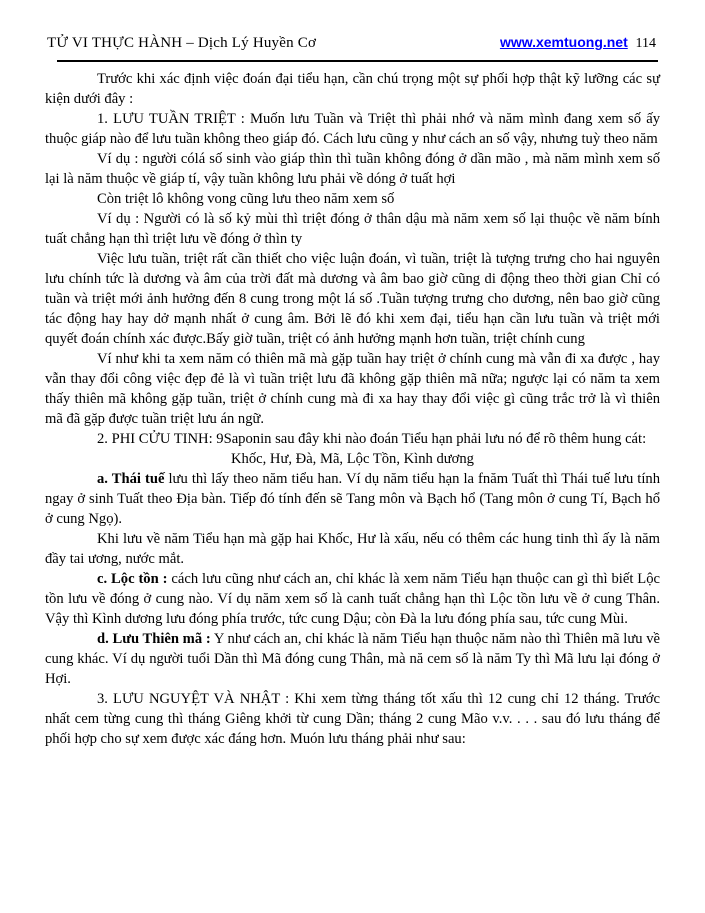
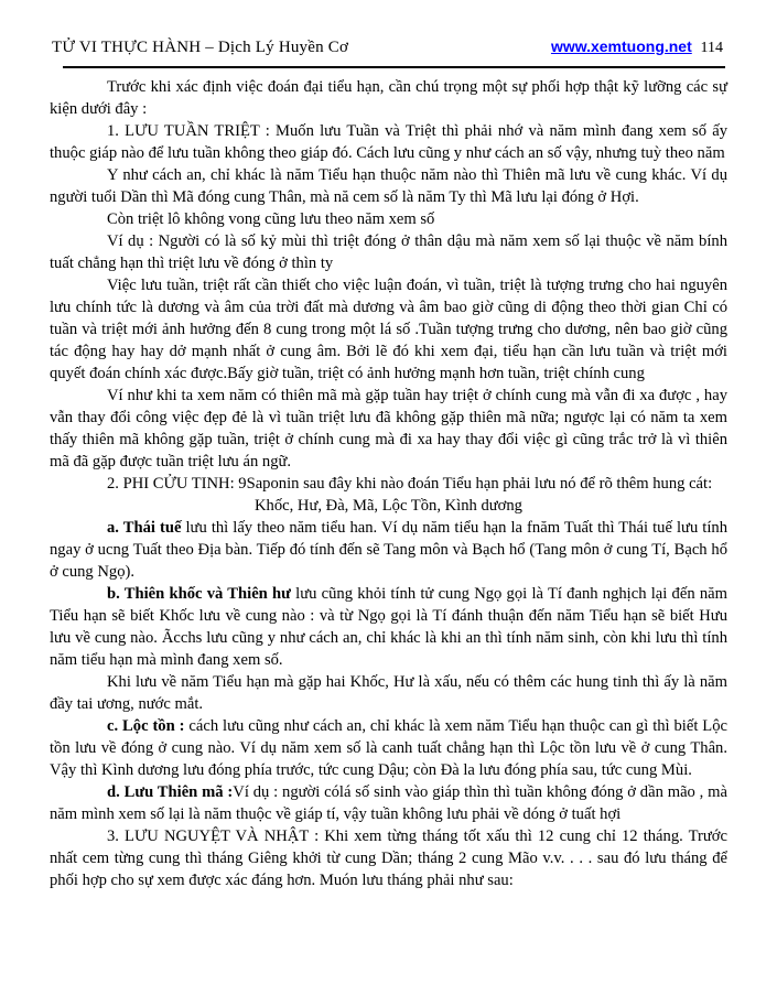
  TỬ VI THỰC HÀNH – Dịch Lý Huyền Cơ
  www.xemtuong.net 114
  Trước khi xác định việc đoán đại tiểu hạn, cần chú trọng một sự phối hợp thật kỹ lưỡng các sự kiện dưới đây :
  1. LƯU TUẦN TRIỆT : Muốn lưu Tuần và Triệt thì phải nhớ và năm mình đang xem số ấy thuộc giáp nào để lưu tuần không theo giáp đó. Cách lưu cũng y như cách an số vậy, nhưng tuỳ theo năm
- Ví dụ : người cólá số sinh vào giáp thìn thì tuần không đóng ở dần mão , mà năm mình xem số lại là năm thuộc về giáp tí, vậy tuần không lưu phải về dóng ở tuất hợi
+ Y như cách an, chỉ khác là năm Tiểu hạn thuộc năm nào thì Thiên mã lưu về cung khác. Ví dụ người tuổi Dần thì Mã đóng cung Thân, mà nă cem số là năm Ty thì Mã lưu lại đóng ở Hợi.
  Còn triệt lô không vong cũng lưu theo năm xem số
  Ví dụ : Người có là số kỷ mùi thì triệt đóng ở thân dậu mà năm xem số lại thuộc về năm bính tuất chẳng hạn thì triệt lưu về đóng ở thìn ty
  Việc lưu tuần, triệt rất cần thiết cho việc luận đoán, vì tuần, triệt là tượng trưng cho hai nguyên lưu chính tức là dương và âm của trời đất mà dương và âm bao giờ cũng di động theo thời gian Chỉ có tuần và triệt mới ảnh hưởng đến 8 cung trong một lá số .Tuần tượng trưng cho dương, nên bao giờ cũng tác động hay hay dở mạnh nhất ở cung âm. Bởi lẽ đó khi xem đại, tiểu hạn cần lưu tuần và triệt mới quyết đoán chính xác được.Bấy giờ tuần, triệt có ảnh hưởng mạnh hơn tuần, triệt chính cung
  Ví như khi ta xem năm có thiên mã mà gặp tuần hay triệt ở chính cung mà vẫn đi xa được , hay vẫn thay đổi công việc đẹp đẻ là vì tuần triệt lưu đã không gặp thiên mã nữa; ngược lại có năm ta xem thấy thiên mã không gặp tuần, triệt ở chính cung mà đi xa hay thay đổi việc gì cũng trắc trở là vì thiên mã đã gặp được tuần triệt lưu án ngữ.
  2. PHI CỬU TINH: 9Saponin sau đây khi nào đoán Tiểu hạn phải lưu nó để rõ thêm hung cát:
  Khốc, Hư, Đà, Mã, Lộc Tồn, Kình dương
- a. Thái tuế lưu thì lấy theo năm tiểu han. Ví dụ năm tiểu hạn la fnăm Tuất thì Thái tuế lưu tính ngay ở sinh Tuất theo Địa bàn. Tiếp đó tính đến sẽ Tang môn và Bạch hổ (Tang môn ở cung Tí, Bạch hổ ở cung Ngọ).
+ a. Thái tuế lưu thì lấy theo năm tiểu han. Ví dụ năm tiểu hạn la fnăm Tuất thì Thái tuế lưu tính ngay ở ucng Tuất theo Địa bàn. Tiếp đó tính đến sẽ Tang môn và Bạch hổ (Tang môn ở cung Tí, Bạch hổ ở cung Ngọ).
+ b. Thiên khốc và Thiên hư lưu cũng khỏi tính tử cung Ngọ gọi là Tí đanh nghịch lại đến năm Tiểu hạn sẽ biết Khốc lưu về cung nào : và từ Ngọ gọi là Tí đánh thuận đến năm Tiểu hạn sẽ biết Hưu lưu về cung nào. Ãcchs lưu cũng y như cách an, chỉ khác là khi an thì tính năm sinh, còn khi lưu thì tính năm tiểu hạn mà mình đang xem số.
  Khi lưu về năm Tiểu hạn mà gặp hai Khốc, Hư là xấu, nếu có thêm các hung tinh thì ấy là năm đầy tai ương, nước mắt.
  c. Lộc tồn : cách lưu cũng như cách an, chỉ khác là xem năm Tiểu hạn thuộc can gì thì biết Lộc tồn lưu về đóng ở cung nào. Ví dụ năm xem số là canh tuất chẳng hạn thì Lộc tồn lưu về ở cung Thân. Vậy thì Kình dương lưu đóng phía trước, tức cung Dậu; còn Đà la lưu đóng phía sau, tức cung Mùi.
- d. Lưu Thiên mã : Y như cách an, chỉ khác là năm Tiểu hạn thuộc năm nào thì Thiên mã lưu về cung khác. Ví dụ người tuổi Dần thì Mã đóng cung Thân, mà nă cem số là năm Ty thì Mã lưu lại đóng ở Hợi.
+ d. Lưu Thiên mã :Ví dụ : người cólá số sinh vào giáp thìn thì tuần không đóng ở dần mão , mà năm mình xem số lại là năm thuộc về giáp tí, vậy tuần không lưu phải về dóng ở tuất hợi
  3. LƯU NGUYỆT VÀ NHẬT : Khi xem từng tháng tốt xấu thì 12 cung chỉ 12 tháng. Trước nhất cem từng cung thì tháng Giêng khởi từ cung Dần; tháng 2 cung Mão v.v. . . . sau đó lưu tháng để phối hợp cho sự xem được xác đáng hơn. Muón lưu tháng phải như sau:
